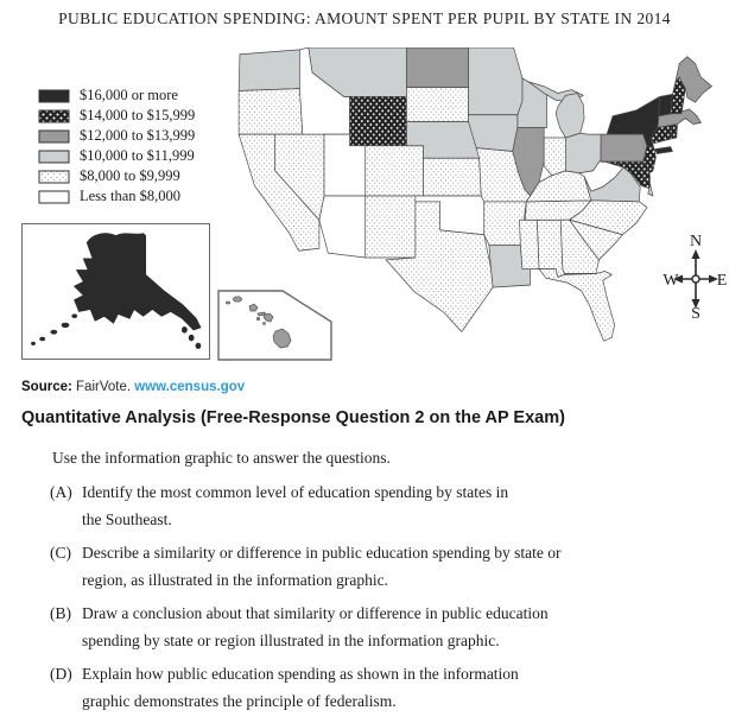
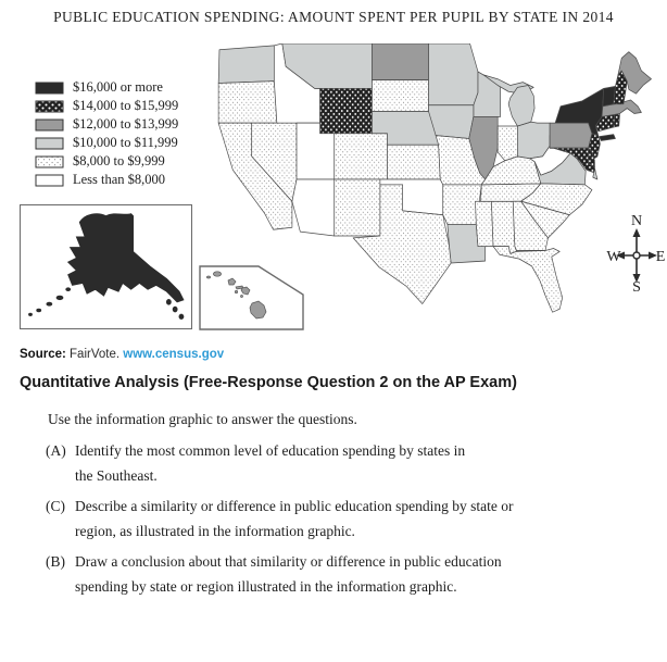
  PUBLIC EDUCATION SPENDING: AMOUNT SPENT PER PUPIL BY STATE IN 2014
  $16,000 or more
  $14,000 to $15,999
  $12,000 to $13,999
  $10,000 to $11,999
  $8,000 to $9,999
  Less than $8,000
  N
  W
  E
  S
  Source: FairVote. www.census.gov
  Quantitative Analysis (Free-Response Question 2 on the AP Exam)
  Use the information graphic to answer the questions.
  (A)
  Identify the most common level of education spending by states in
  the Southeast.
  (C)
  Describe a similarity or difference in public education spending by state or
  region, as illustrated in the information graphic.
  (B)
  Draw a conclusion about that similarity or difference in public education
  spending by state or region illustrated in the information graphic.
- (D)
- Explain how public education spending as shown in the information
- graphic demonstrates the principle of federalism.
